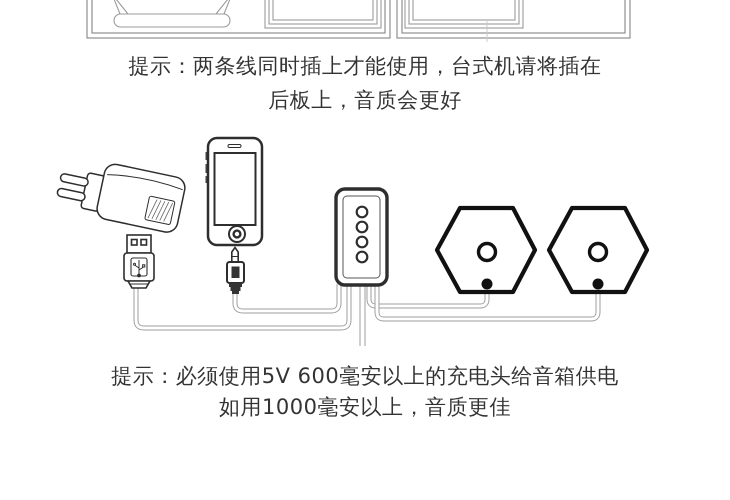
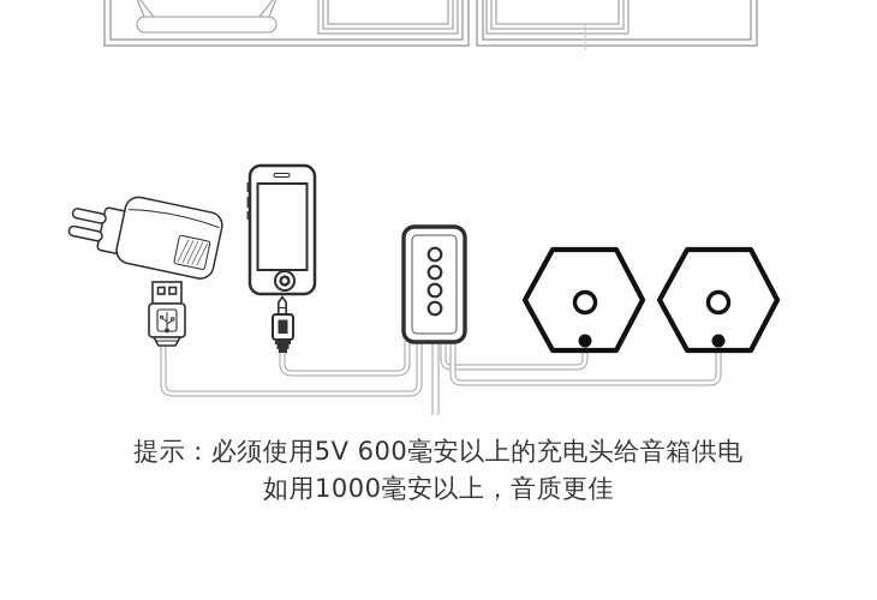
- 提示：两条线同时插上才能使用，台式机请将插在
- 后板上，音质会更好
  提示：必须使用5V 600毫安以上的充电头给音箱供电
  如用1000毫安以上，音质更佳
